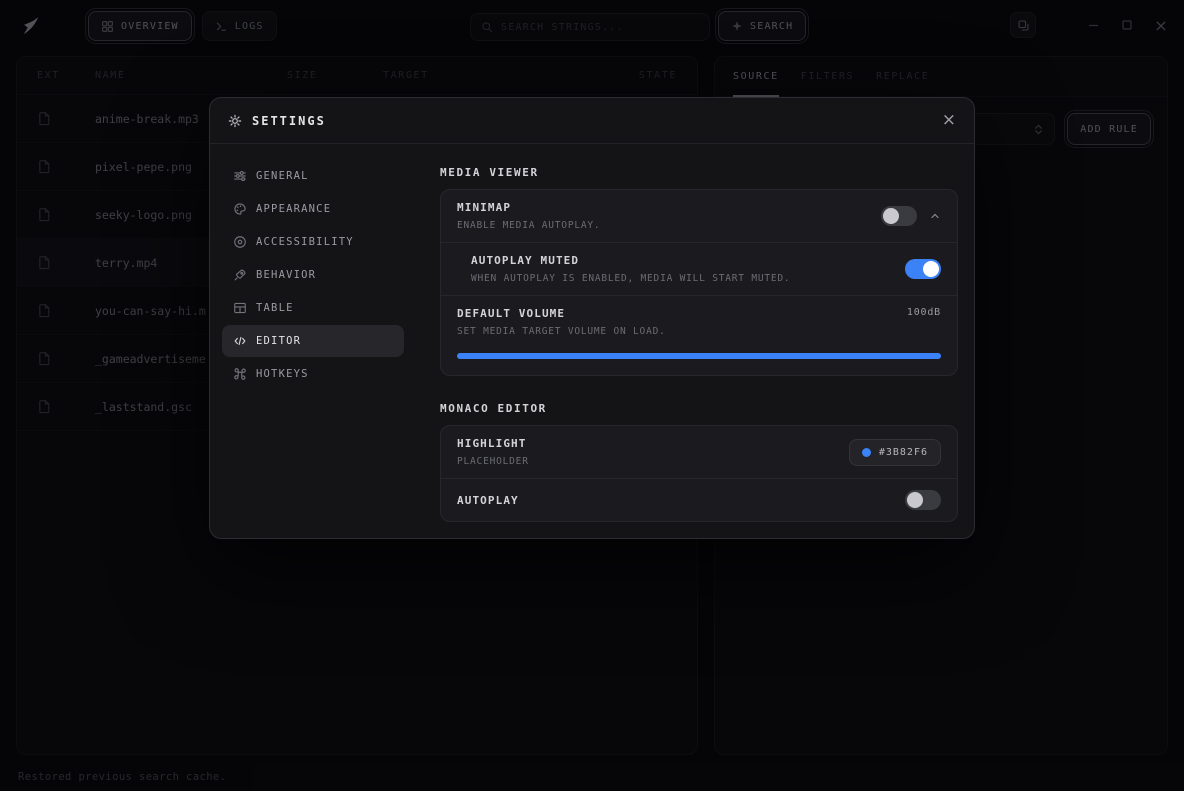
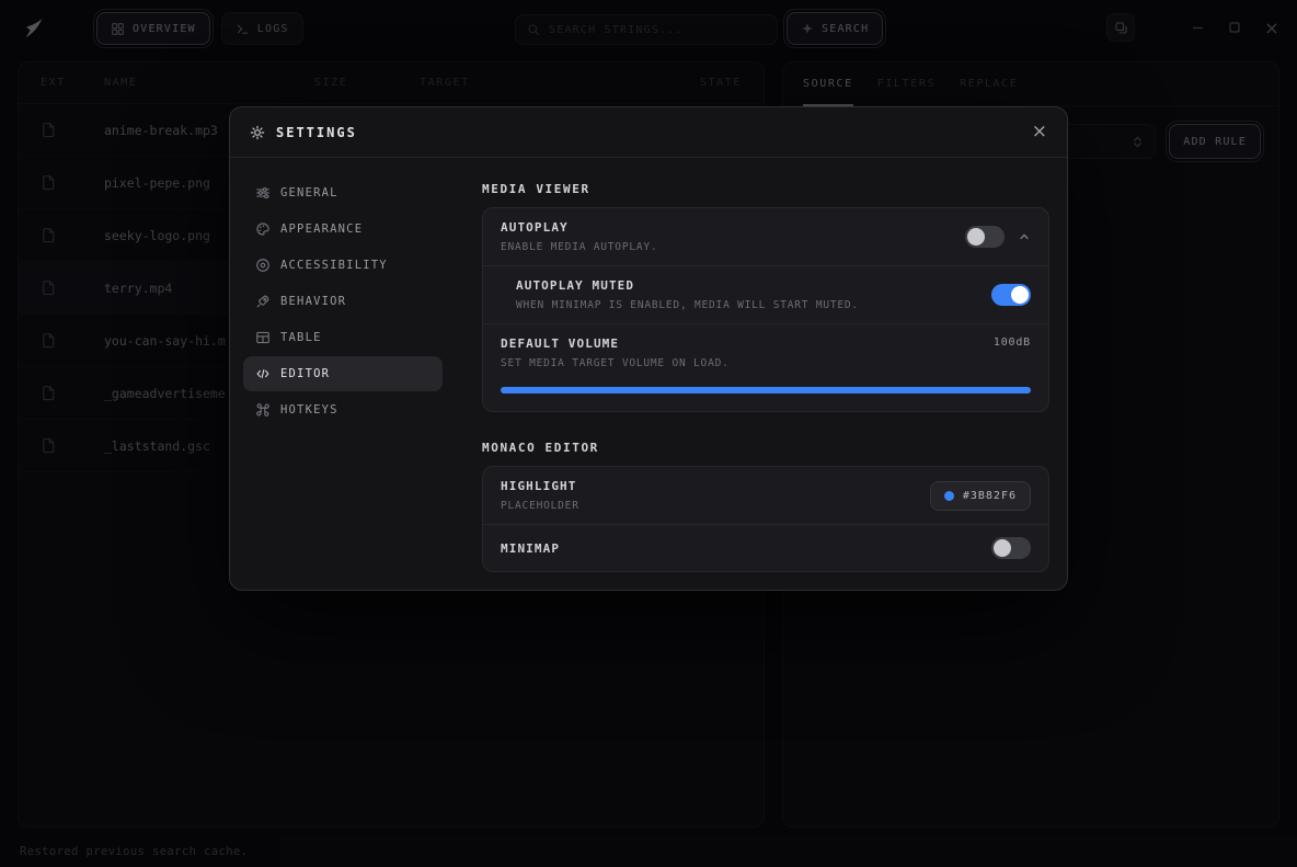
  OVERVIEW
  LOGS
  SEARCH STRINGS...
  SEARCH
  ×
  EXT
  NAME
  SIZE
  TARGET
  STATE
  anime-break.mp3
  pixel-pepe.png
  seeky-logo.png
  terry.mp4
  you-can-say-hi.m
  _gameadvertiseme
  _laststand.gsc
  SOURCE
  FILTERS
  REPLACE
  ADD RULE
  Restored previous search cache.
  SETTINGS
  ×
  GENERAL
  APPEARANCE
  ACCESSIBILITY
  BEHAVIOR
  TABLE
  EDITOR
  HOTKEYS
  MEDIA VIEWER
- MINIMAP
+ AUTOPLAY
  ENABLE MEDIA AUTOPLAY.
  AUTOPLAY MUTED
- WHEN AUTOPLAY IS ENABLED, MEDIA WILL START MUTED.
+ WHEN MINIMAP IS ENABLED, MEDIA WILL START MUTED.
  DEFAULT VOLUME
  SET MEDIA TARGET VOLUME ON LOAD.
  100dB
  MONACO EDITOR
  HIGHLIGHT
  PLACEHOLDER
  #3B82F6
- AUTOPLAY
+ MINIMAP
